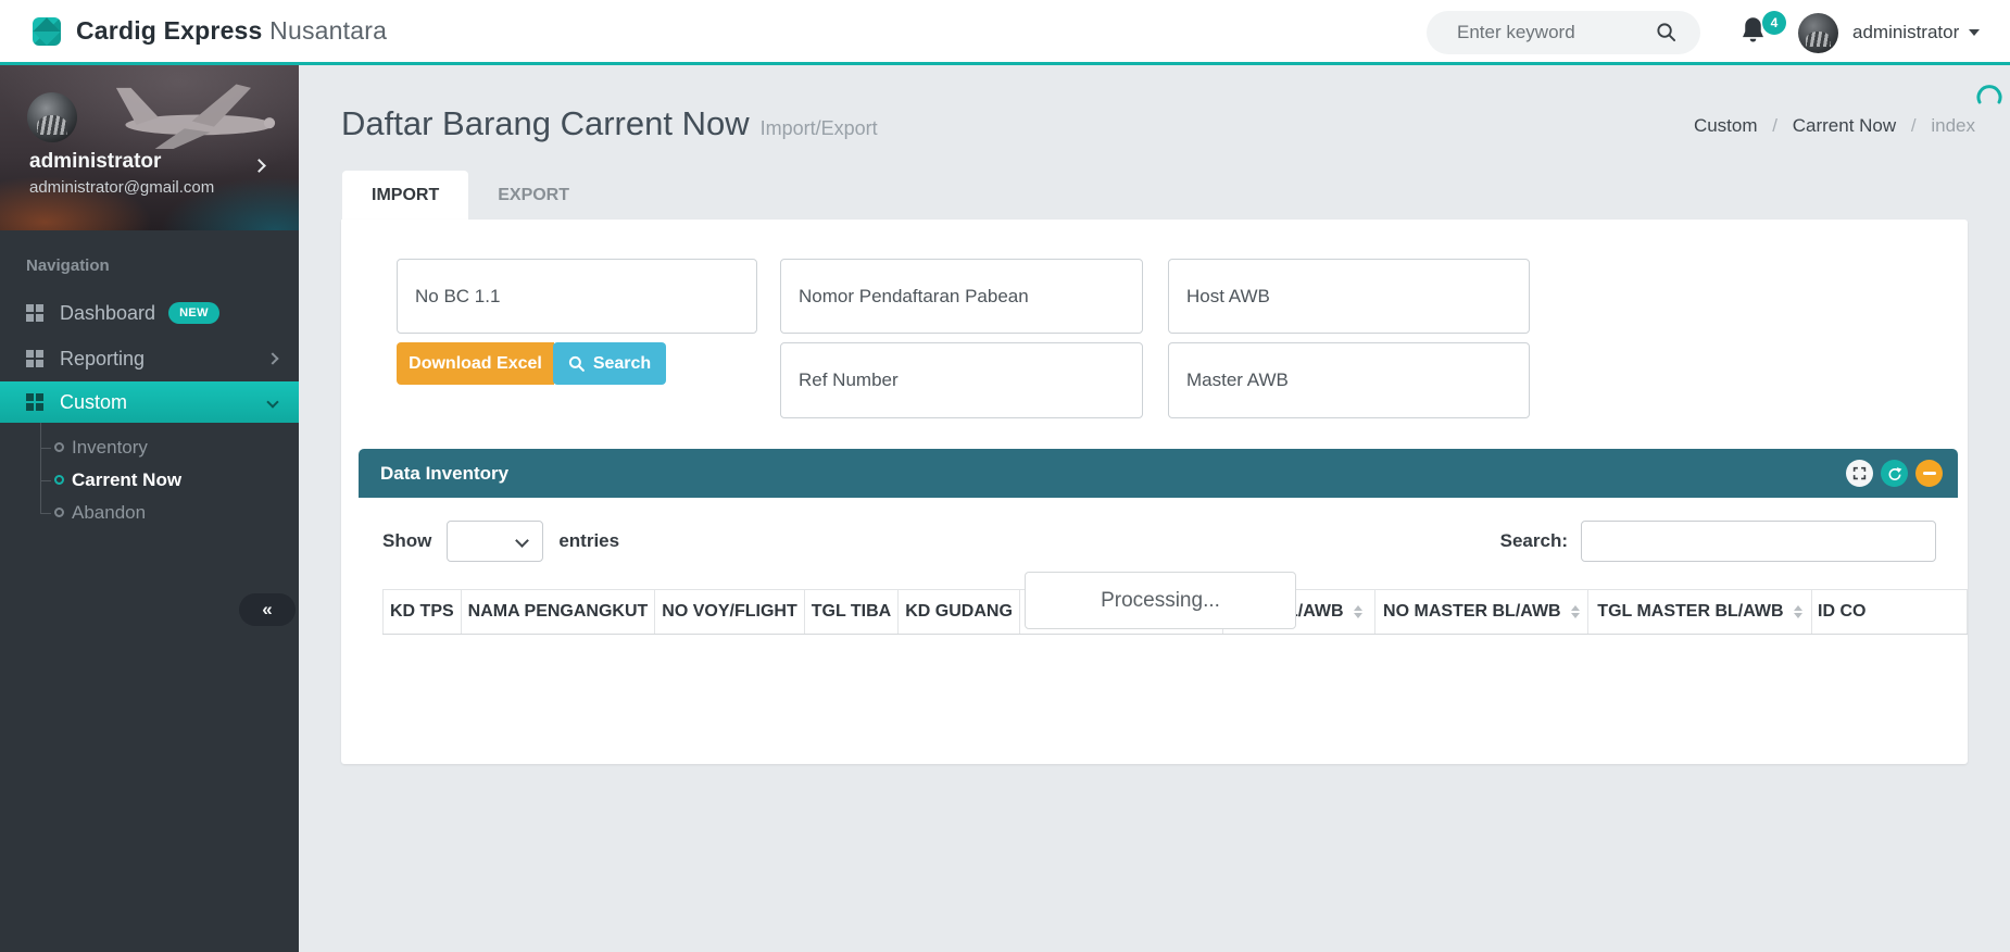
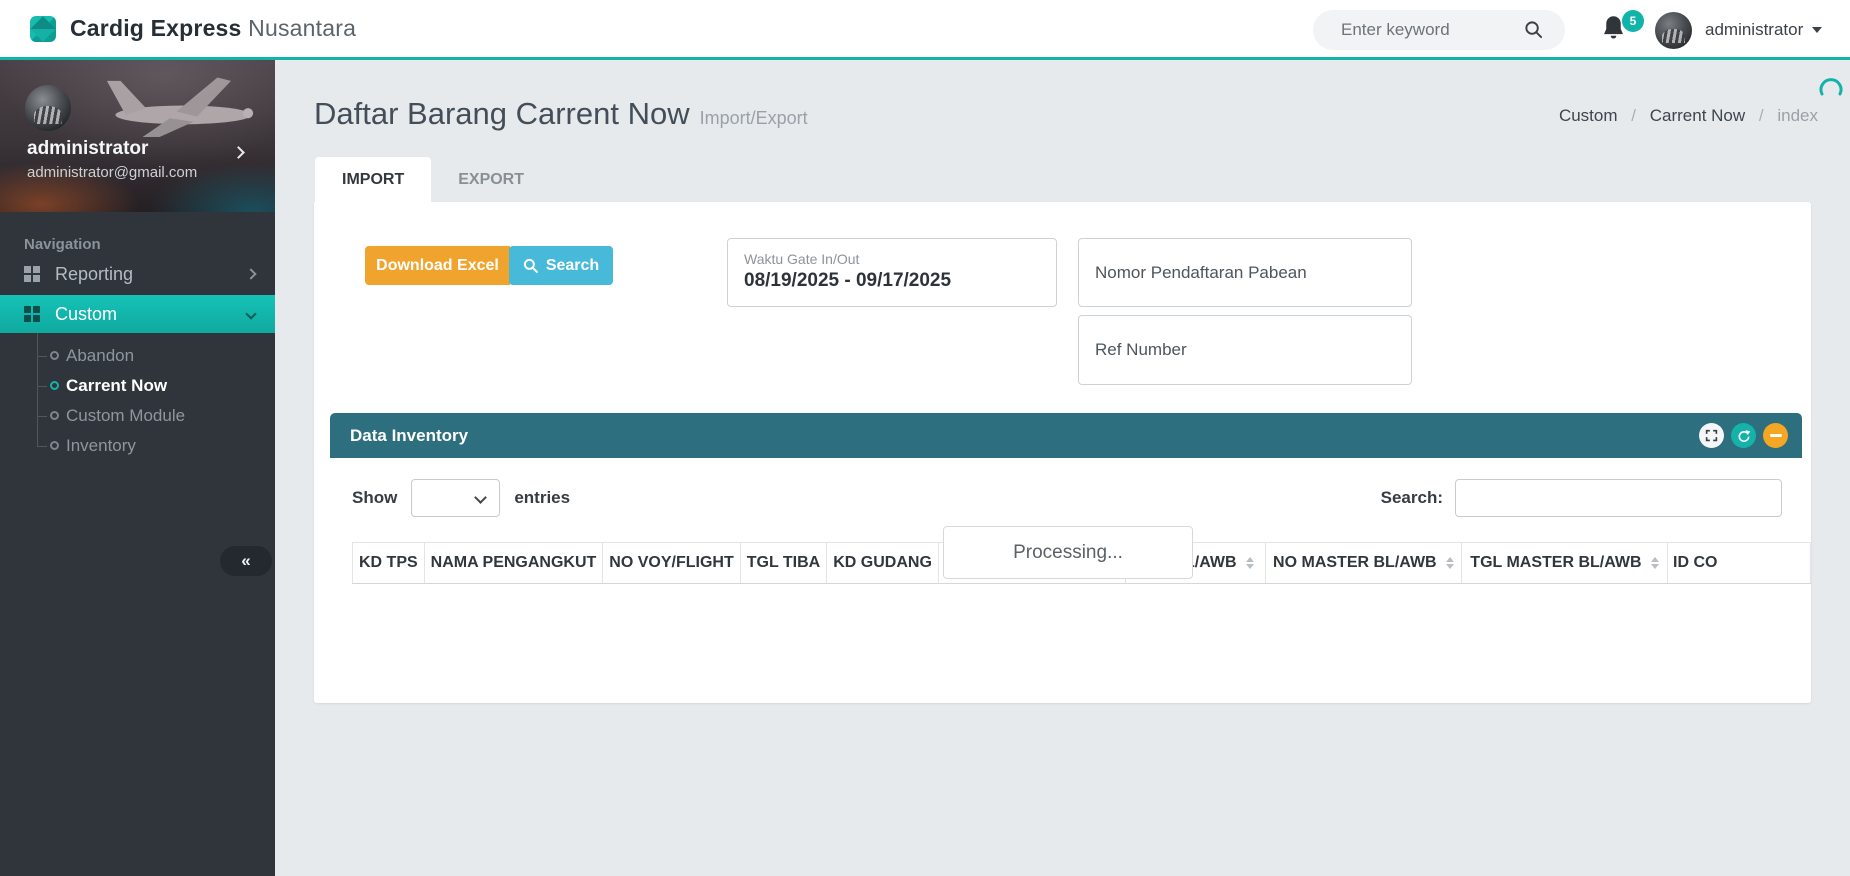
  Cardig Express Nusantara
  Enter keyword
- 4
+ 5
  administrator
  administrator
  administrator@gmail.com
  Navigation
- Dashboard
- NEW
  Reporting
  Custom
- Inventory
+ Abandon
  Carrent Now
+ Custom Module
- Abandon
+ Inventory
  «
  Daftar Barang Carrent Now
  Import/Export
  Custom / Carrent Now / index
  IMPORT
  EXPORT
- No BC 1.1
  Download Excel
  Search
+ Waktu Gate In/Out
+ 08/19/2025 - 09/17/2025
  Nomor Pendaftaran Pabean Ref Number
- Host AWB Master AWB
  Data Inventory
  Show
  entries
  Search:
  KD TPS	NAMA PENGANGKUT	NO VOY/FLIGHT	TGL TIBA	KD GUDANG		/AWB	NO MASTER BL/AWB	TGL MASTER BL/AWB	ID CO
  Processing...
